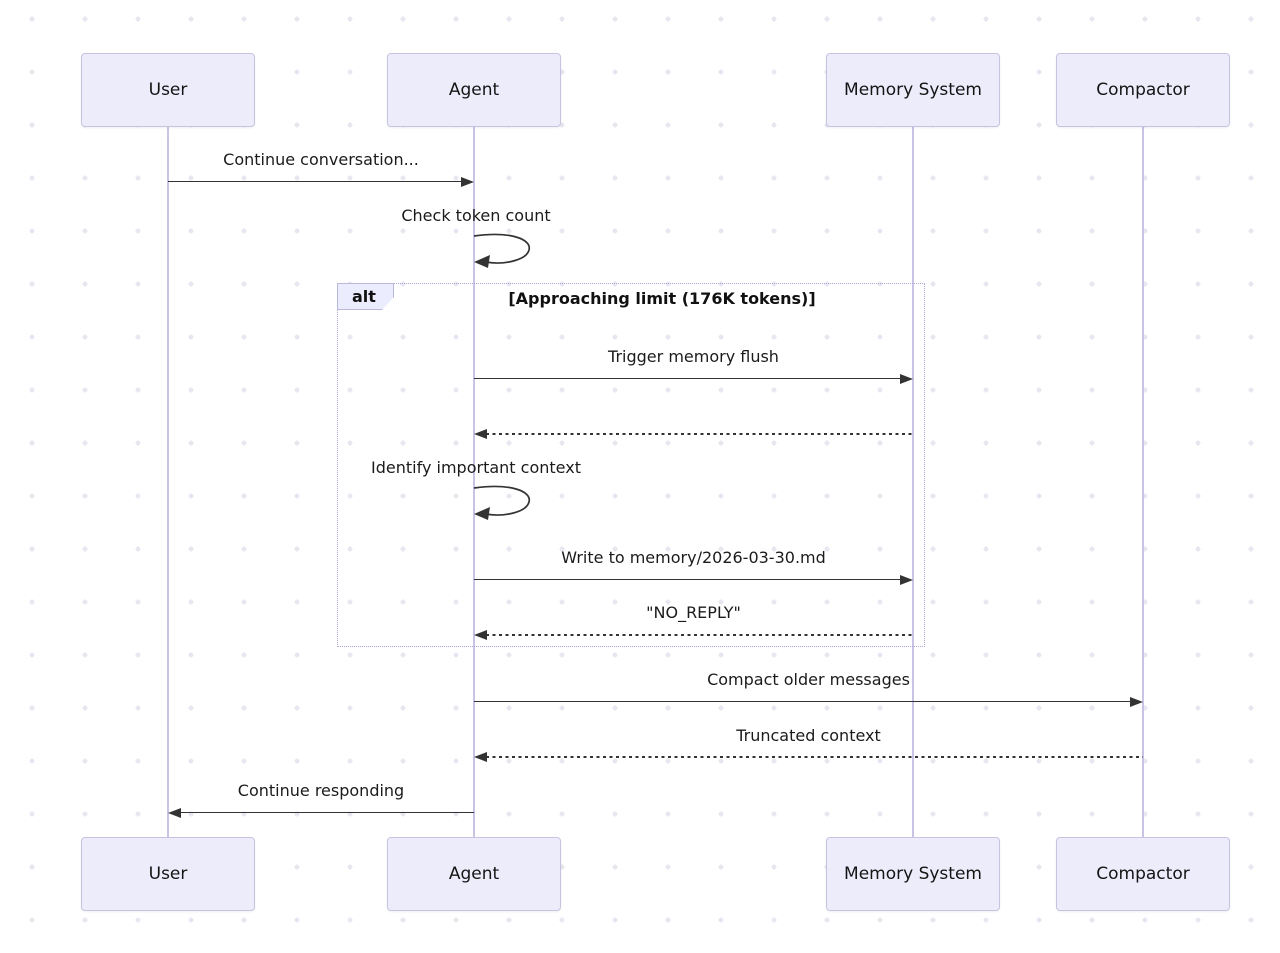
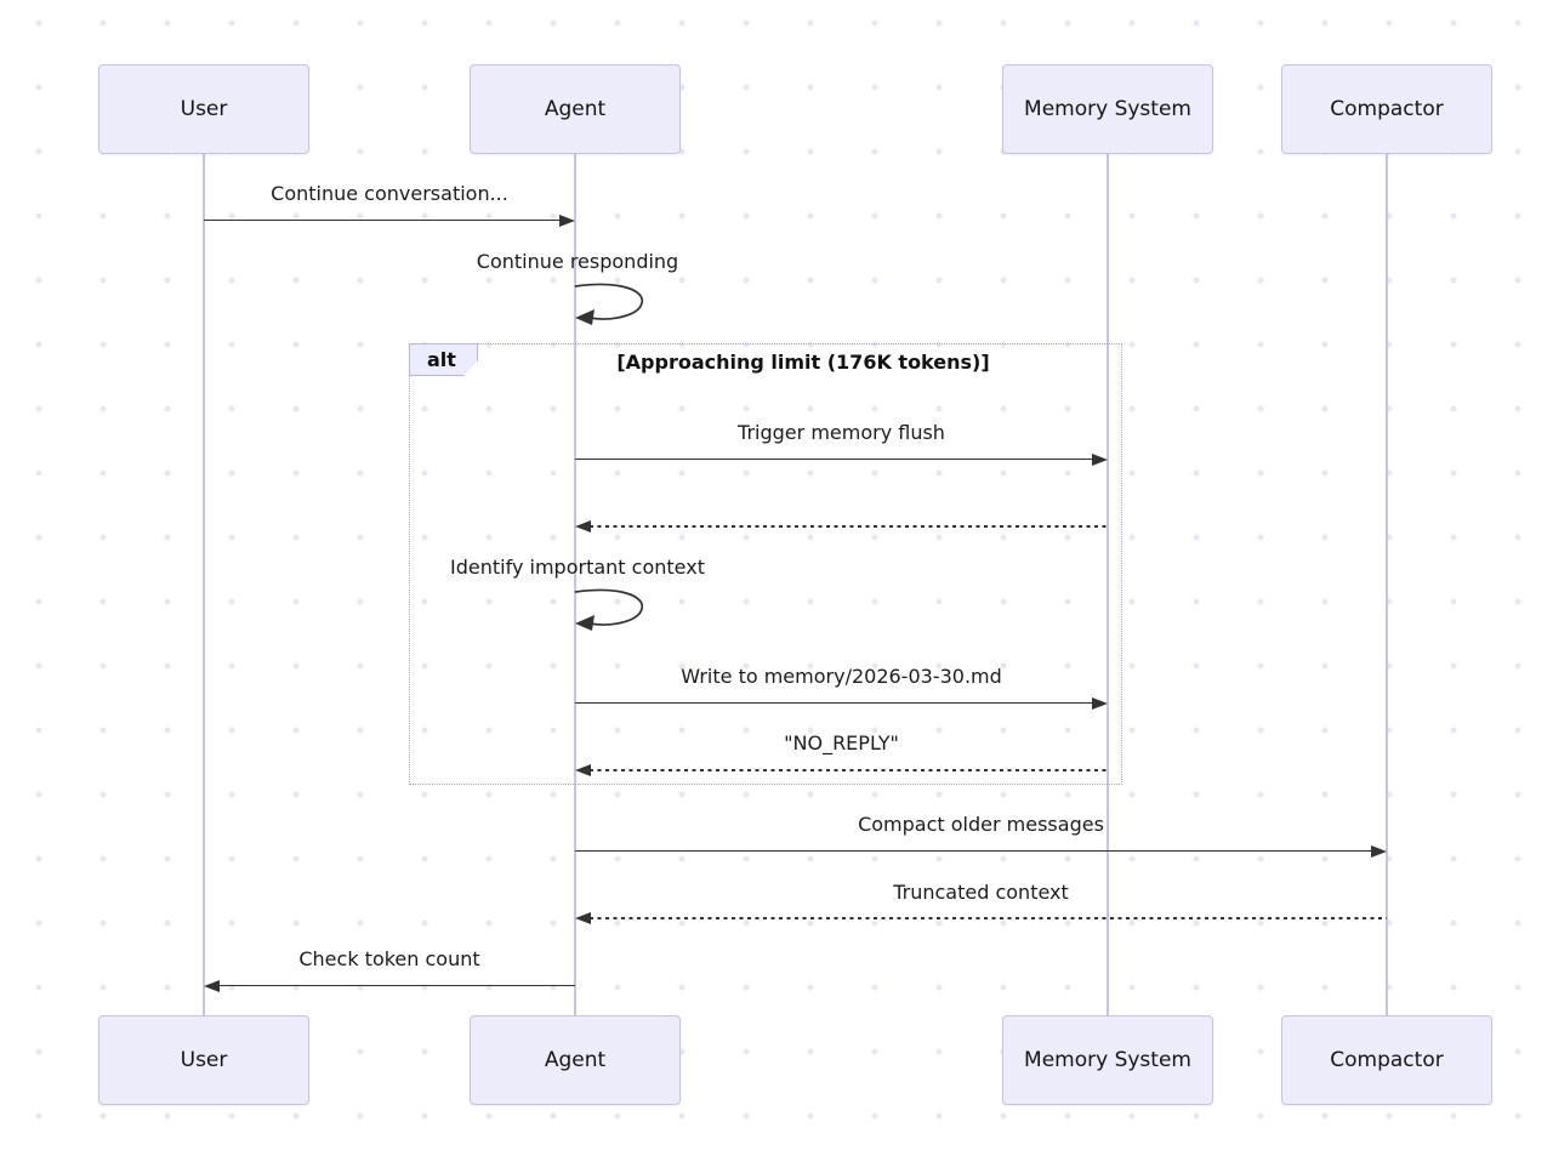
  alt
  [Approaching limit (176K tokens)]
  User
  User
  Agent
  Agent
  Memory System
  Memory System
  Compactor
  Compactor
  Continue conversation...
- Check token count
+ Continue responding
  Trigger memory flush
  Identify important context
  Write to memory/2026-03-30.md
  "NO_REPLY"
  Compact older messages
  Truncated context
- Continue responding
+ Check token count
